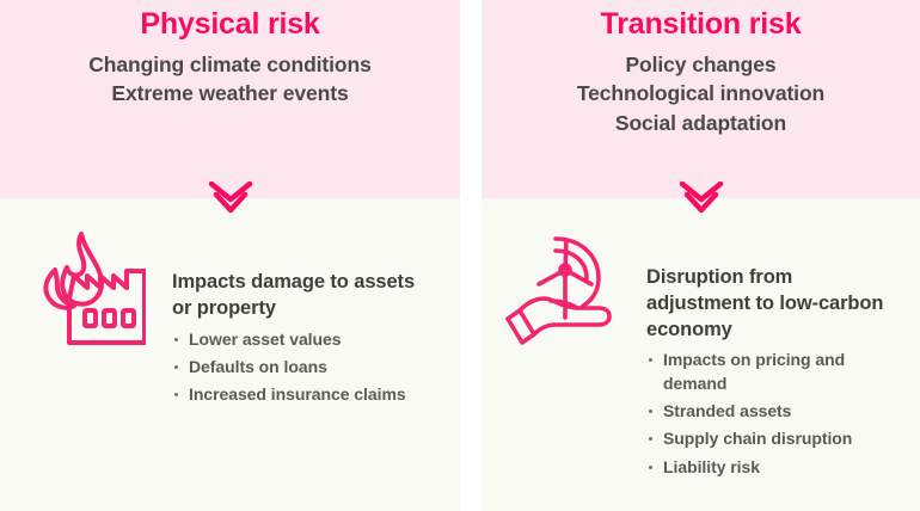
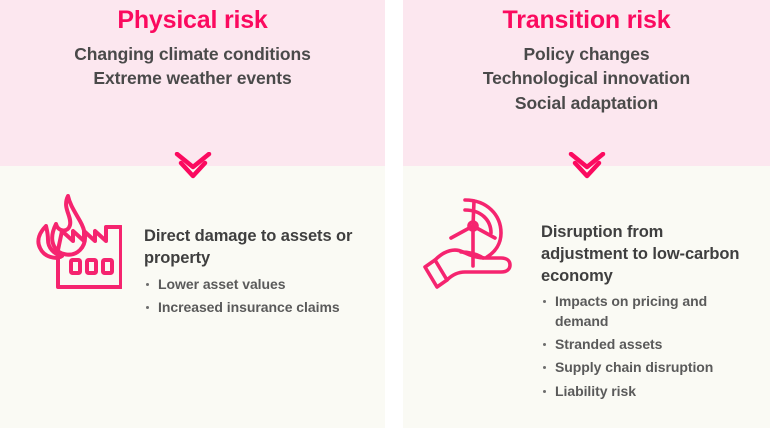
  Physical risk
  Changing climate conditions
  Extreme weather events
- Impacts damage to assets or property
+ Direct damage to assets or property
  Lower asset values
- Defaults on loans
  Increased insurance claims
  Transition risk
  Policy changes
  Technological innovation
  Social adaptation
  Disruption from adjustment to low-carbon economy
  Impacts on pricing and demand
  Stranded assets
  Supply chain disruption
  Liability risk
